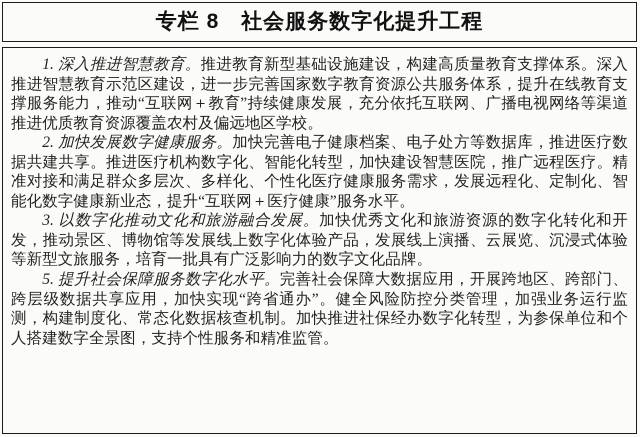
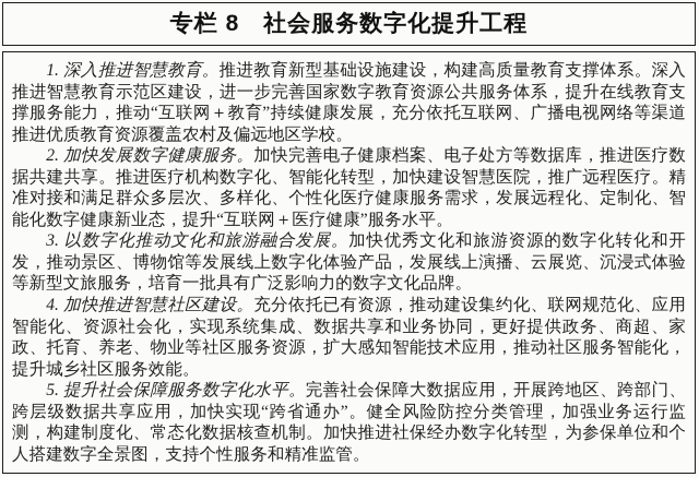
  专栏 8 社会服务数字化提升工程
  1. 深入推进智慧教育。推进教育新型基础设施建设，构建高质量教育支撑体系。深入推进智慧教育示范区建设，进一步完善国家数字教育资源公共服务体系，提升在线教育支撑服务能力，推动“互联网＋教育”持续健康发展，充分依托互联网、广播电视网络等渠道推进优质教育资源覆盖农村及偏远地区学校。
  2. 加快发展数字健康服务。加快完善电子健康档案、电子处方等数据库，推进医疗数据共建共享。推进医疗机构数字化、智能化转型，加快建设智慧医院，推广远程医疗。精准对接和满足群众多层次、多样化、个性化医疗健康服务需求，发展远程化、定制化、智能化数字健康新业态，提升“互联网＋医疗健康”服务水平。
  3. 以数字化推动文化和旅游融合发展。加快优秀文化和旅游资源的数字化转化和开发，推动景区、博物馆等发展线上数字化体验产品，发展线上演播、云展览、沉浸式体验等新型文旅服务，培育一批具有广泛影响力的数字文化品牌。
+ 4. 加快推进智慧社区建设。充分依托已有资源，推动建设集约化、联网规范化、应用智能化、资源社会化，实现系统集成、数据共享和业务协同，更好提供政务、商超、家政、托育、养老、物业等社区服务资源，扩大感知智能技术应用，推动社区服务智能化，提升城乡社区服务效能。
  5. 提升社会保障服务数字化水平。完善社会保障大数据应用，开展跨地区、跨部门、跨层级数据共享应用，加快实现“跨省通办”。健全风险防控分类管理，加强业务运行监测，构建制度化、常态化数据核查机制。加快推进社保经办数字化转型，为参保单位和个人搭建数字全景图，支持个性服务和精准监管。
